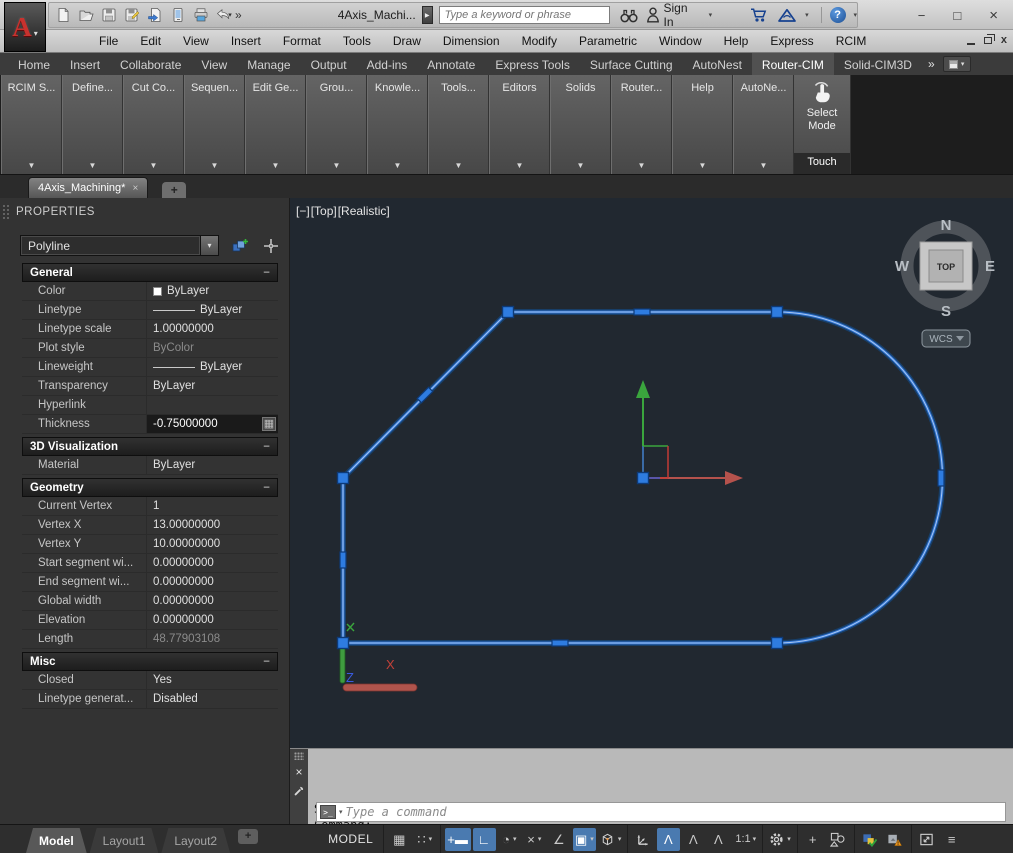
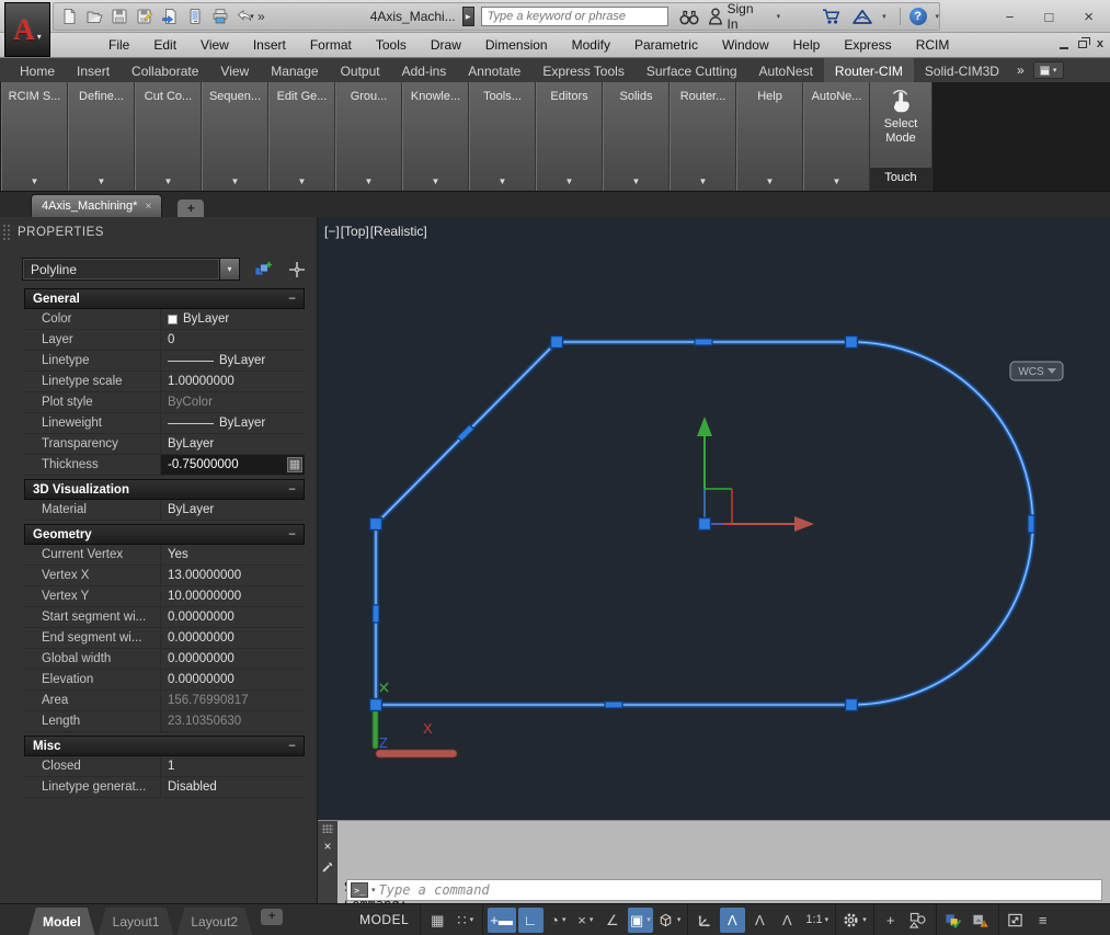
  »
  4Axis_Machi...
  Type a keyword or phrase
  Sign In
  ?
  −
  □
  ×
  A
  ▾
  File
  Edit
  View
  Insert
  Format
  Tools
  Draw
  Dimension
  Modify
  Parametric
  Window
  Help
  Express
  RCIM
  x
  Home
  Insert
  Collaborate
  View
  Manage
  Output
  Add-ins
  Annotate
  Express Tools
  Surface Cutting
  AutoNest
  Router-CIM
  Solid-CIM3D
  »
  RCIM S...
  ▼
  Define...
  ▼
  Cut Co...
  ▼
  Sequen...
  ▼
  Edit Ge...
  ▼
  Grou...
  ▼
  Knowle...
  ▼
  Tools...
  ▼
  Editors
  ▼
  Solids
  ▼
  Router...
  ▼
  Help
  ▼
  AutoNe...
  ▼
  Select Mode
  Touch
  4Axis_Machining*
  ×
  +
  PROPERTIES
  Polyline
  ▾
  General
  −
  Color
  ByLayer
+ Layer
+ 0
  Linetype
  ByLayer
  Linetype scale
  1.00000000
  Plot style
  ByColor
  Lineweight
  ByLayer
  Transparency
  ByLayer
- Hyperlink
  Thickness
  -0.75000000
  ▦
  3D Visualization
  −
  Material
  ByLayer
  Geometry
  −
  Current Vertex
- 1
+ Yes
  Vertex X
  13.00000000
  Vertex Y
  10.00000000
  Start segment wi...
  0.00000000
  End segment wi...
  0.00000000
  Global width
  0.00000000
  Elevation
  0.00000000
+ Area
+ 156.76990817
  Length
- 48.77903108
+ 23.10350630
  Misc
  −
  Closed
- Yes
+ 1
  Linetype generat...
  Disabled
  [−]
  [Top]
  [Realistic]
  Z
  X
- N
- S
- W
- E
- TOP
  WCS
  ×
  >_
  Type a command
  Model
  Layout1
  Layout2
  +
  MODEL
  ▦
  ∷
  +▬
  ∟
  ◔
  ×
  ∠
  ▣
  Λ
  Λ
  Λ
  1:1
  +
  ≡
